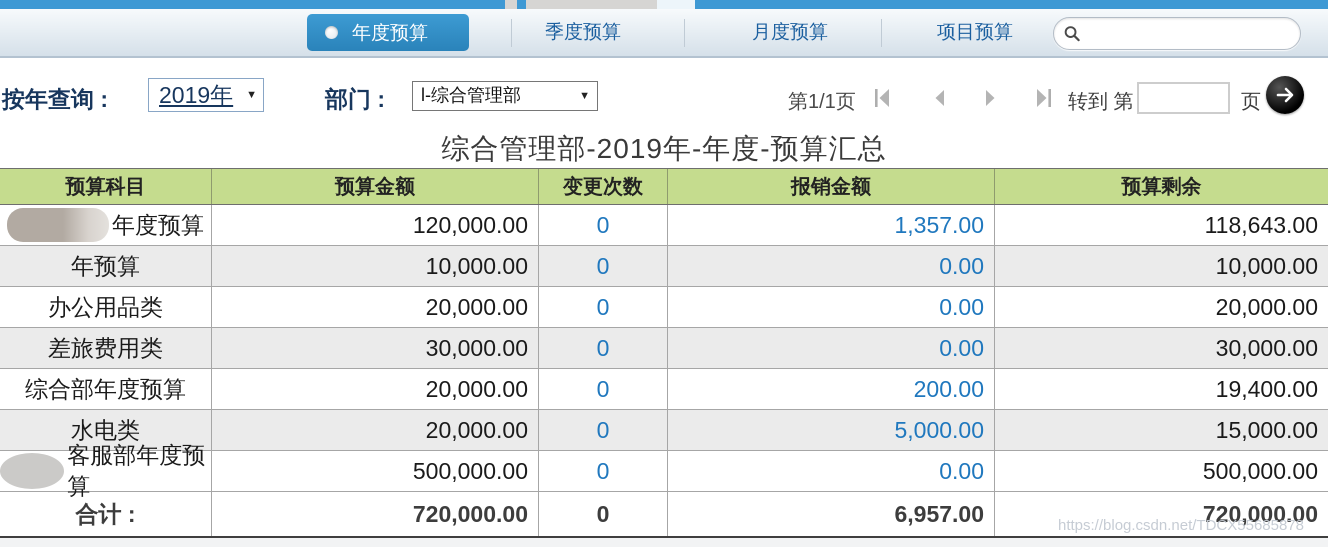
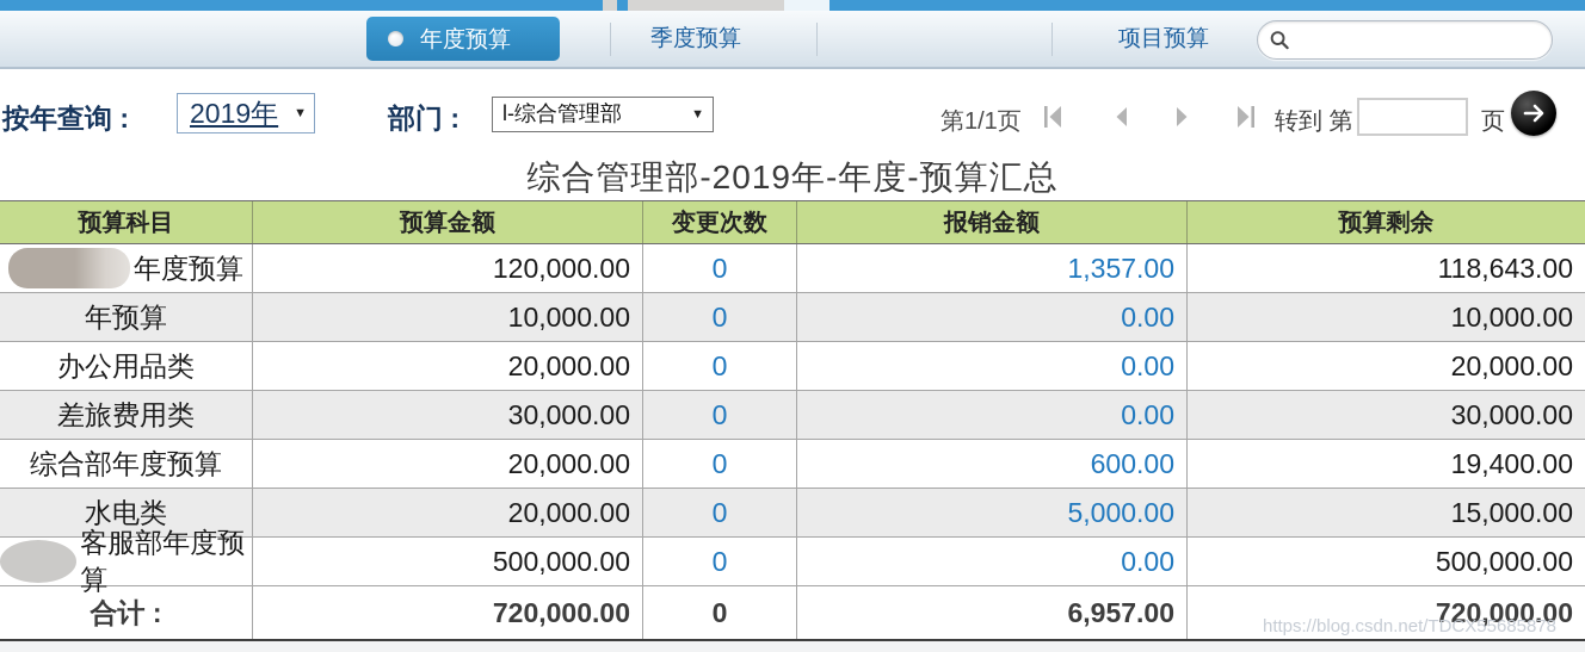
  年度预算
  季度预算
- 月度预算
  项目预算
  按年查询 :
  2019年
  ▼
  部门 :
  l-综合管理部
  ▼
  第1/1页
  转到 第
  页
  综合管理部-2019年-年度-预算汇总
  预算科目
  预算金额
  变更次数
  报销金额
  预算剩余
  年度预算
  120,000.00
  0
  1,357.00
  118,643.00
  年预算
  10,000.00
  0
  0.00
  10,000.00
  办公用品类
  20,000.00
  0
  0.00
  20,000.00
  差旅费用类
  30,000.00
  0
  0.00
  30,000.00
  综合部年度预算
  20,000.00
  0
- 200.00
+ 600.00
  19,400.00
  水电类
  20,000.00
  0
  5,000.00
  15,000.00
  客服部年度预算
  500,000.00
  0
  0.00
  500,000.00
  合计 :
  720,000.00
  0
  6,957.00
  720,000.00
  https://blog.csdn.net/TDCX55685878
